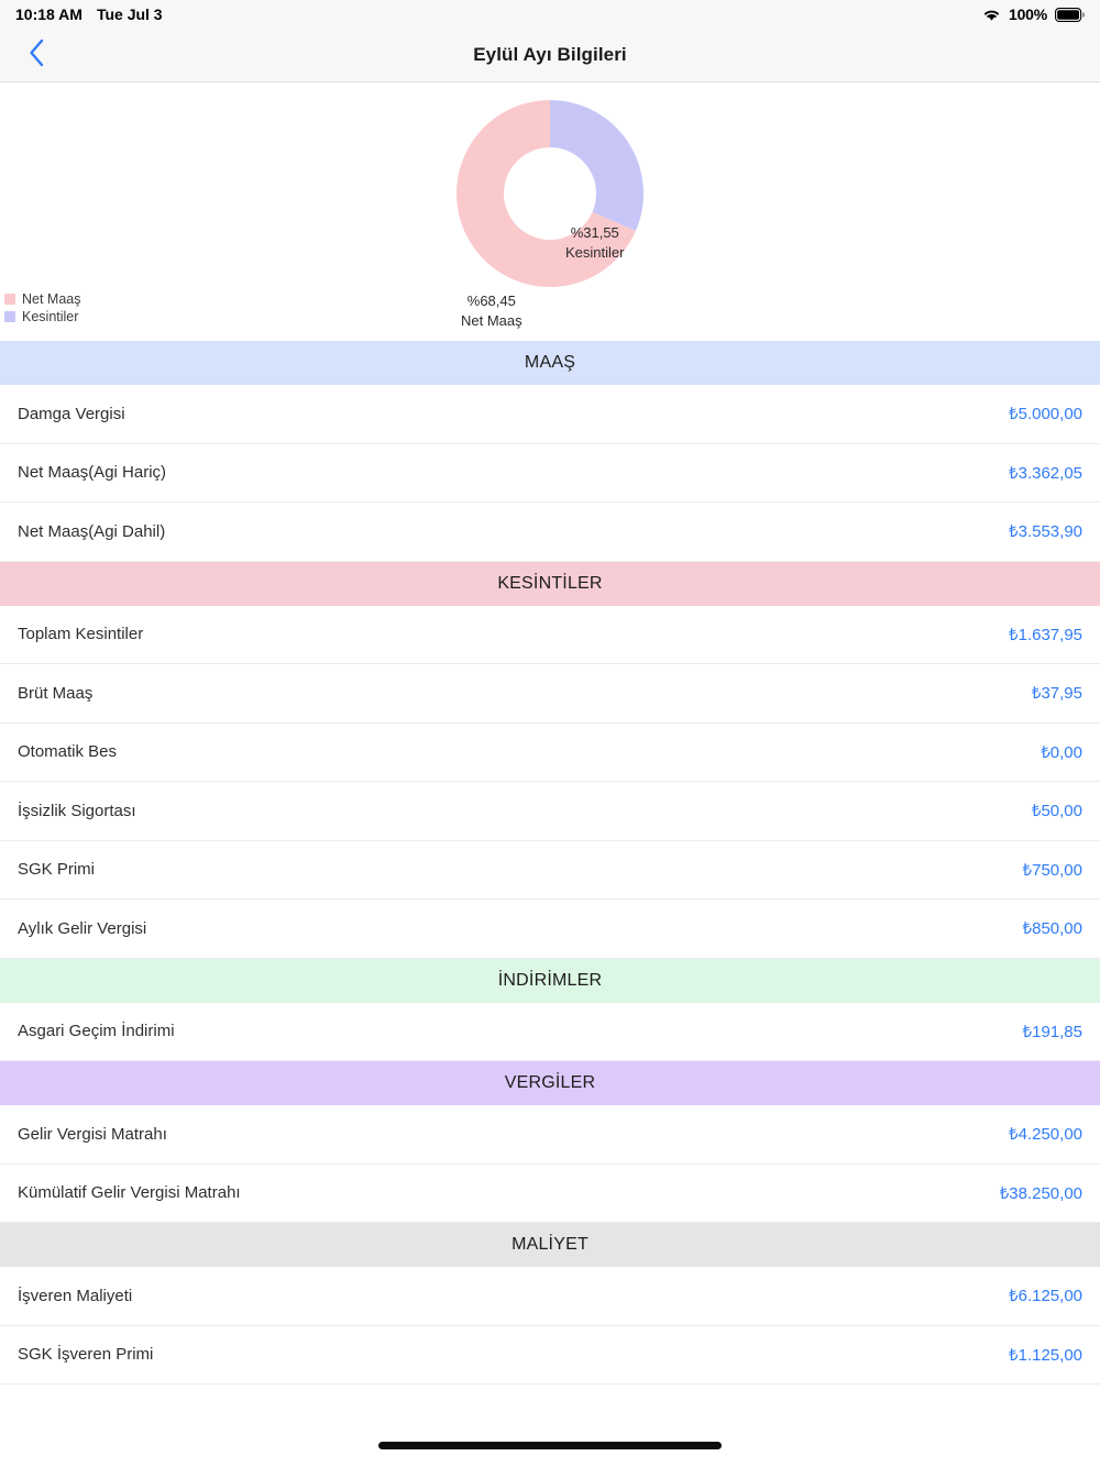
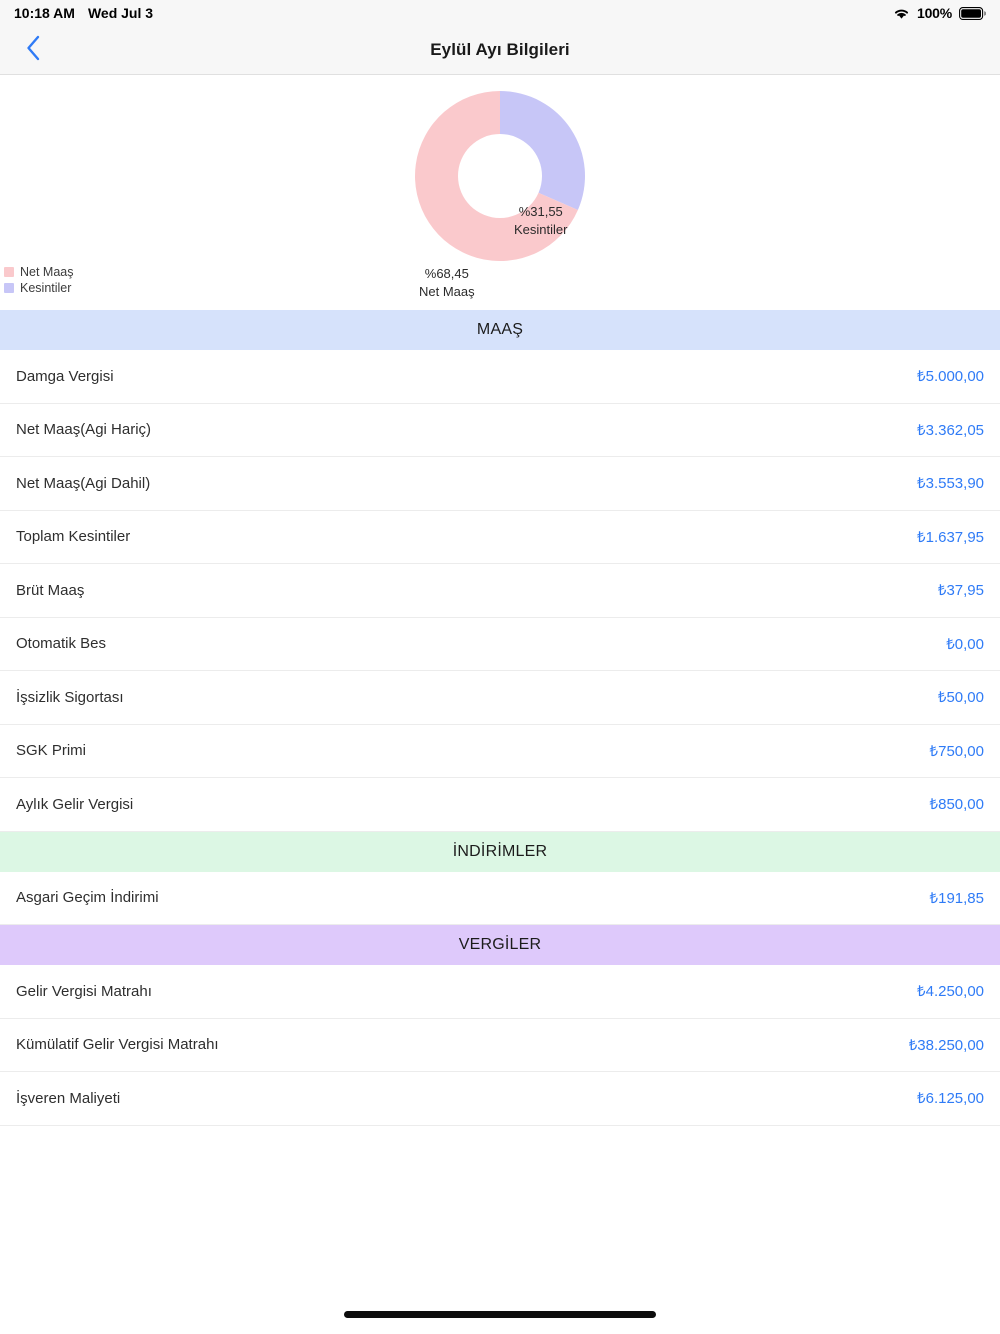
  10:18 AM
- Tue Jul 3
+ Wed Jul 3
  100%
  Eylül Ayı Bilgileri
  %31,55
  Kesintiler
  %68,45
  Net Maaş
  Net Maaş
  Kesintiler
  MAAŞ
  Damga Vergisi
  ₺5.000,00
  Net Maaş(Agi Hariç)
  ₺3.362,05
  Net Maaş(Agi Dahil)
  ₺3.553,90
- KESİNTİLER
  Toplam Kesintiler
  ₺1.637,95
  Brüt Maaş
  ₺37,95
  Otomatik Bes
  ₺0,00
  İşsizlik Sigortası
  ₺50,00
  SGK Primi
  ₺750,00
  Aylık Gelir Vergisi
  ₺850,00
  İNDİRİMLER
  Asgari Geçim İndirimi
  ₺191,85
  VERGİLER
  Gelir Vergisi Matrahı
  ₺4.250,00
  Kümülatif Gelir Vergisi Matrahı
  ₺38.250,00
- MALİYET
  İşveren Maliyeti
  ₺6.125,00
- SGK İşveren Primi
- ₺1.125,00
